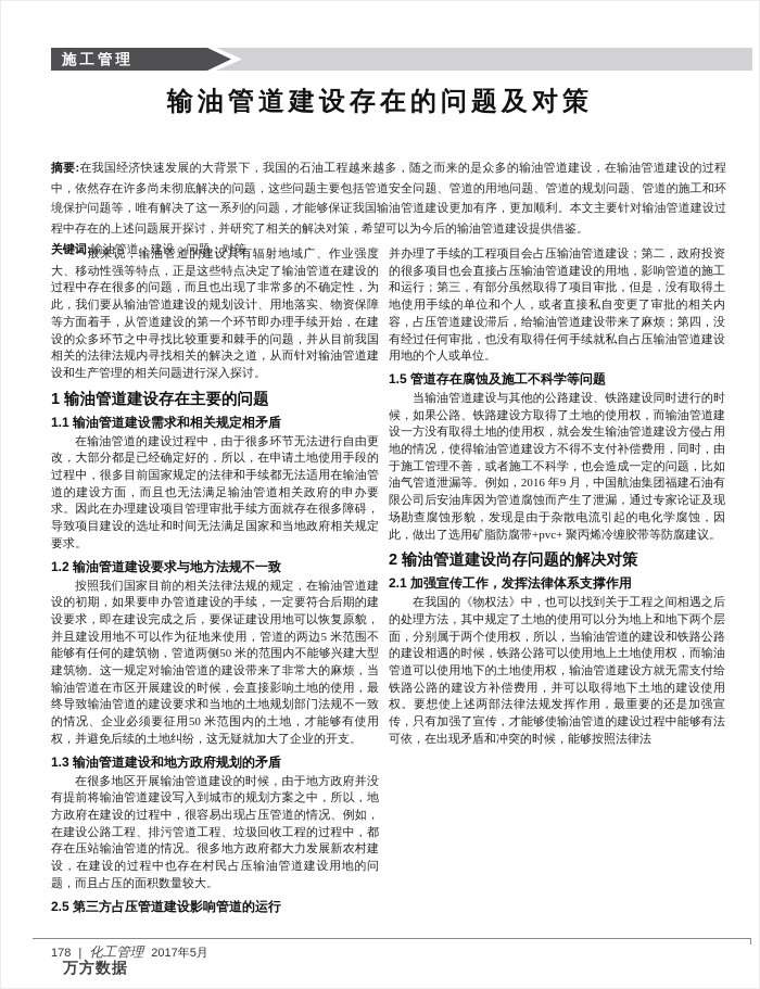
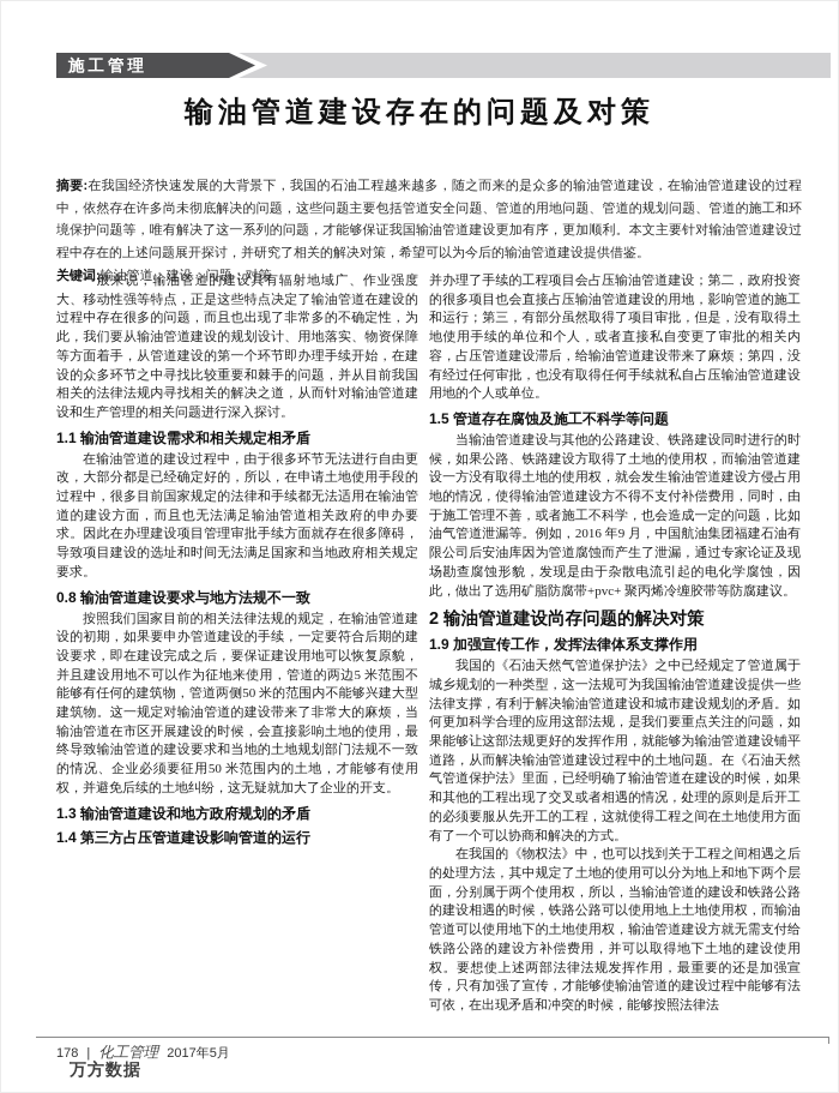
  施工管理
  输油管道建设存在的问题及对策
  摘要:在我国经济快速发展的大背景下，我国的石油工程越来越多，随之而来的是众多的输油管道建设，在输油管道建设的过程中，依然存在许多尚未彻底解决的问题，这些问题主要包括管道安全问题、管道的用地问题、管道的规划问题、管道的施工和环境保护问题等，唯有解决了这一系列的问题，才能够保证我国输油管道建设更加有序，更加顺利。本文主要针对输油管道建设过程中存在的上述问题展开探讨，并研究了相关的解决对策，希望可以为今后的输油管道建设提供借鉴。
  关键词:输油管道；建设；问题；对策
  一般来说，输油管道的建设具有辐射地域广、作业强度大、移动性强等特点，正是这些特点决定了输油管道在建设的过程中存在很多的问题，而且也出现了非常多的不确定性，为此，我们要从输油管道建设的规划设计、用地落实、物资保障等方面着手，从管道建设的第一个环节即办理手续开始，在建设的众多环节之中寻找比较重要和棘手的问题，并从目前我国相关的法律法规内寻找相关的解决之道，从而针对输油管道建设和生产管理的相关问题进行深入探讨。
- 1 输油管道建设存在主要的问题
  1.1 输油管道建设需求和相关规定相矛盾
  在输油管道的建设过程中，由于很多环节无法进行自由更改，大部分都是已经确定好的，所以，在申请土地使用手段的过程中，很多目前国家规定的法律和手续都无法适用在输油管道的建设方面，而且也无法满足输油管道相关政府的申办要求。因此在办理建设项目管理审批手续方面就存在很多障碍，导致项目建设的选址和时间无法满足国家和当地政府相关规定要求。
- 1.2 输油管道建设要求与地方法规不一致
+ 0.8 输油管道建设要求与地方法规不一致
  按照我们国家目前的相关法律法规的规定，在输油管道建设的初期，如果要申办管道建设的手续，一定要符合后期的建设要求，即在建设完成之后，要保证建设用地可以恢复原貌，并且建设用地不可以作为征地来使用，管道的两边5 米范围不能够有任何的建筑物，管道两侧50 米的范围内不能够兴建大型建筑物。这一规定对输油管道的建设带来了非常大的麻烦，当输油管道在市区开展建设的时候，会直接影响土地的使用，最终导致输油管道的建设要求和当地的土地规划部门法规不一致的情况、企业必须要征用50 米范围内的土地，才能够有使用权，并避免后续的土地纠纷，这无疑就加大了企业的开支。
  1.3 输油管道建设和地方政府规划的矛盾
- 在很多地区开展输油管道建设的时候，由于地方政府并没有提前将输油管道建设写入到城市的规划方案之中，所以，地方政府在建设的过程中，很容易出现占压管道的情况、例如，在建设公路工程、排污管道工程、垃圾回收工程的过程中，都存在压站输油管道的情况。很多地方政府都大力发展新农村建设，在建设的过程中也存在村民占压输油管道建设用地的问题，而且占压的面积数量较大。
- 2.5 第三方占压管道建设影响管道的运行
+ 1.4 第三方占压管道建设影响管道的运行
  并办理了手续的工程项目会占压输油管道建设；第二，政府投资的很多项目也会直接占压输油管道建设的用地，影响管道的施工和运行；第三，有部分虽然取得了项目审批，但是，没有取得土地使用手续的单位和个人，或者直接私自变更了审批的相关内容，占压管道建设滞后，给输油管道建设带来了麻烦；第四，没有经过任何审批，也没有取得任何手续就私自占压输油管道建设用地的个人或单位。
  1.5 管道存在腐蚀及施工不科学等问题
  当输油管道建设与其他的公路建设、铁路建设同时进行的时候，如果公路、铁路建设方取得了土地的使用权，而输油管道建设一方没有取得土地的使用权，就会发生输油管道建设方侵占用地的情况，使得输油管道建设方不得不支付补偿费用，同时，由于施工管理不善，或者施工不科学，也会造成一定的问题，比如油气管道泄漏等。例如，2016 年9 月，中国航油集团福建石油有限公司后安油库因为管道腐蚀而产生了泄漏，通过专家论证及现场勘查腐蚀形貌，发现是由于杂散电流引起的电化学腐蚀，因此，做出了选用矿脂防腐带+pvc+ 聚丙烯冷缠胶带等防腐建议。
  2 输油管道建设尚存问题的解决对策
- 2.1 加强宣传工作，发挥法律体系支撑作用
+ 1.9 加强宣传工作，发挥法律体系支撑作用
+ 我国的《石油天然气管道保护法》之中已经规定了管道属于城乡规划的一种类型，这一法规可为我国输油管道建设提供一些法律支撑，有利于解决输油管道建设和城市建设规划的矛盾。如何更加科学合理的应用这部法规，是我们要重点关注的问题，如果能够让这部法规更好的发挥作用，就能够为输油管道建设铺平道路，从而解决输油管道建设过程中的土地问题。在《石油天然气管道保护法》里面，已经明确了输油管道在建设的时候，如果和其他的工程出现了交叉或者相遇的情况，处理的原则是后开工的必须要服从先开工的工程，这就使得工程之间在土地使用方面有了一个可以协商和解决的方式。
  在我国的《物权法》中，也可以找到关于工程之间相遇之后的处理方法，其中规定了土地的使用可以分为地上和地下两个层面，分别属于两个使用权，所以，当输油管道的建设和铁路公路的建设相遇的时候，铁路公路可以使用地上土地使用权，而输油管道可以使用地下的土地使用权，输油管道建设方就无需支付给铁路公路的建设方补偿费用，并可以取得地下土地的建设使用权。要想使上述两部法律法规发挥作用，最重要的还是加强宣传，只有加强了宣传，才能够使输油管道的建设过程中能够有法可依，在出现矛盾和冲突的时候，能够按照法律法
  178
  |
  化工管理
  2017年5月
  万方数据
